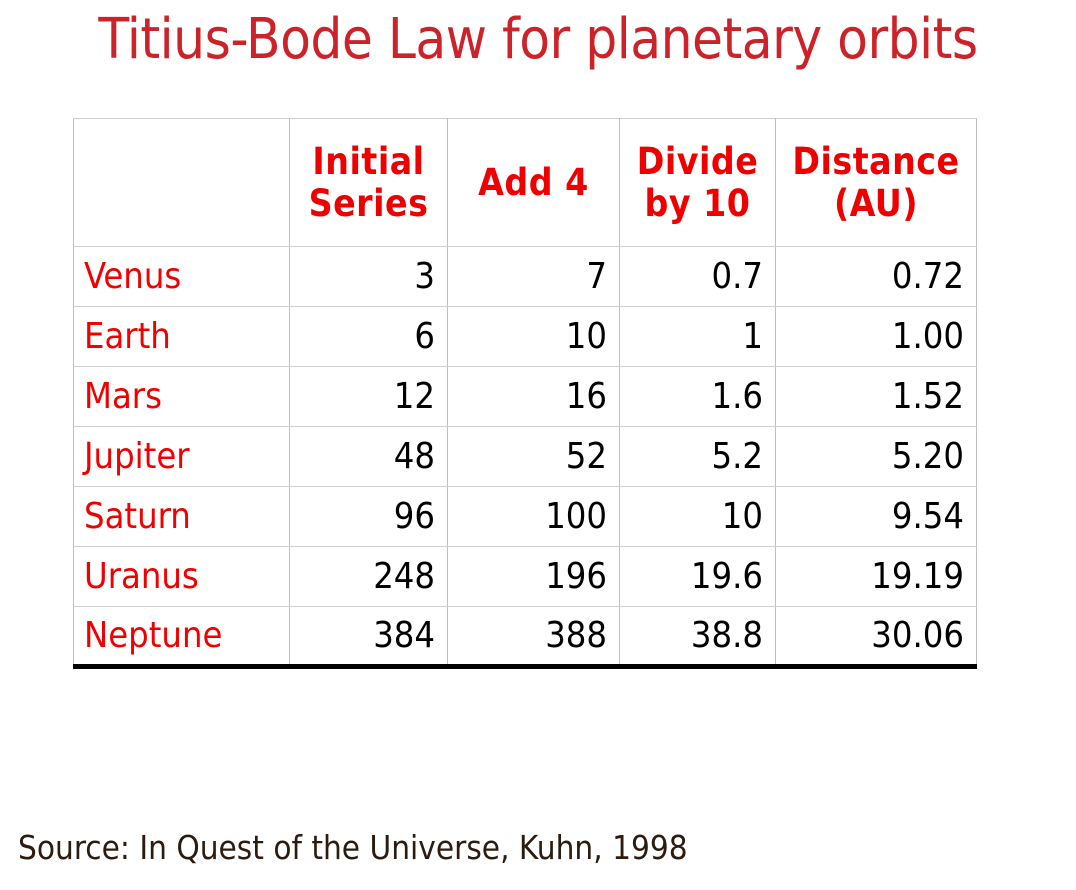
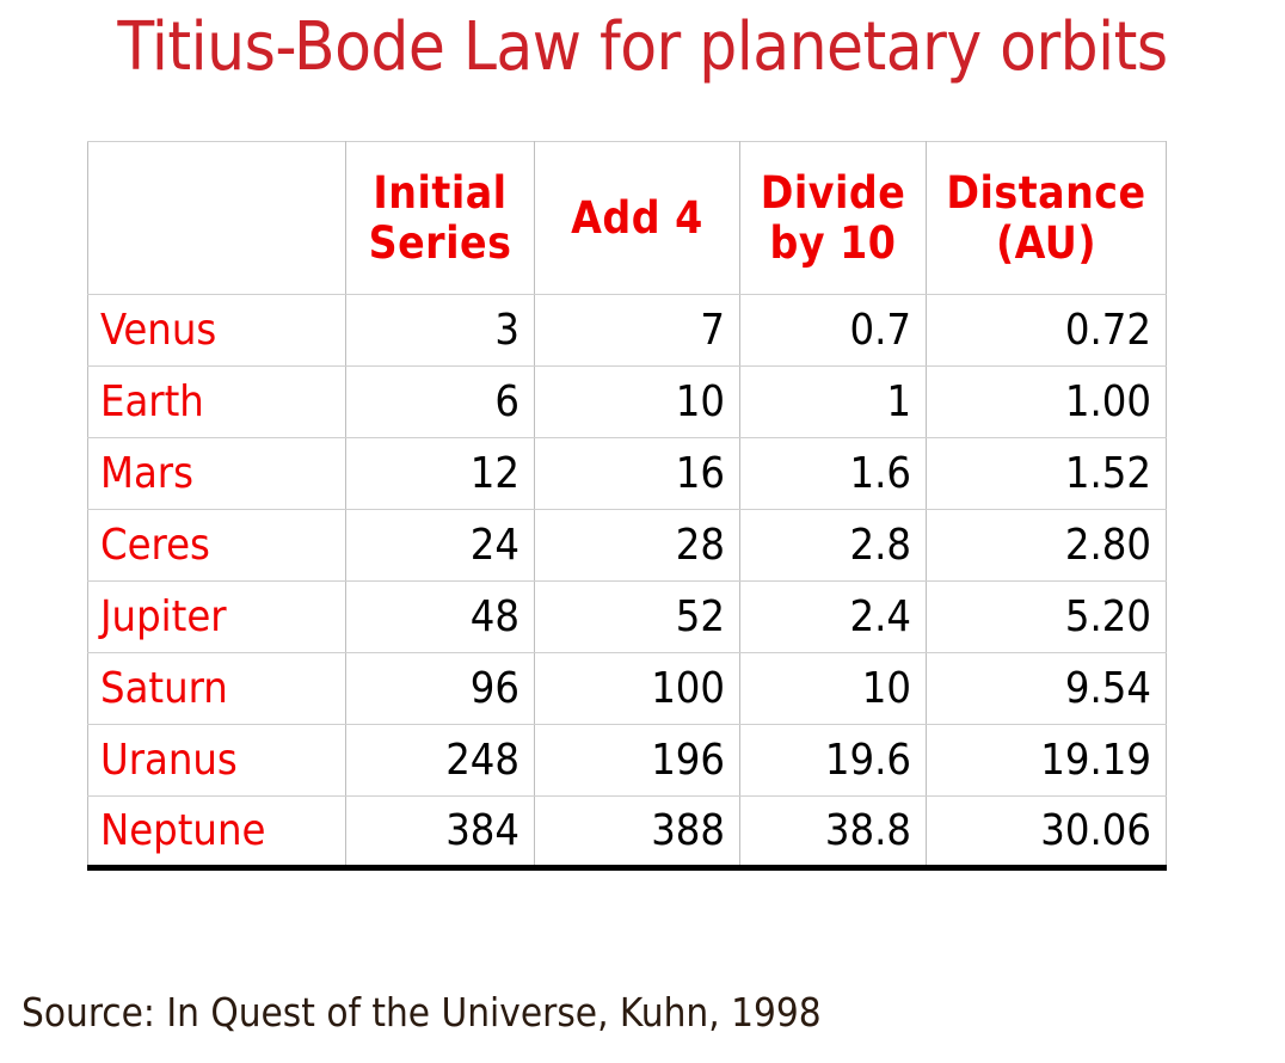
  Titius-Bode Law for planetary orbits
  	Initial Series	Add 4	Divide by 10	Distance (AU)
  Venus	3	7	0.7	0.72
  Earth	6	10	1	1.00
  Mars	12	16	1.6	1.52
+ Ceres	24	28	2.8	2.80
- Jupiter	48	52	5.2	5.20
+ Jupiter	48	52	2.4	5.20
  Saturn	96	100	10	9.54
  Uranus	248	196	19.6	19.19
  Neptune	384	388	38.8	30.06
  Source: In Quest of the Universe, Kuhn, 1998
